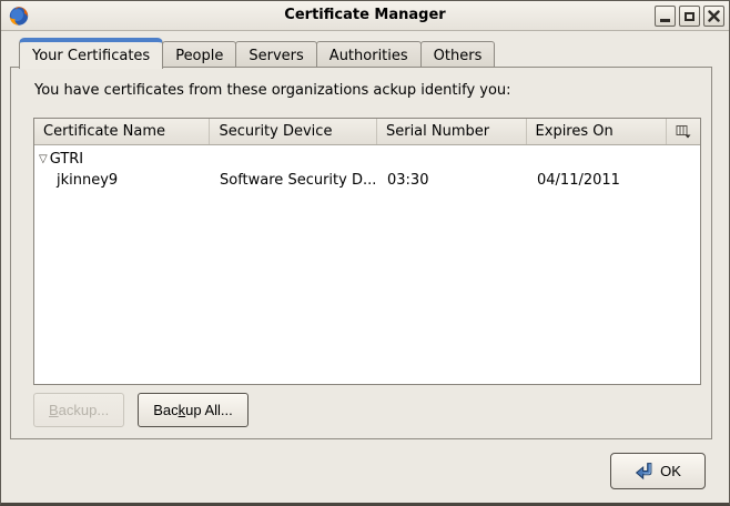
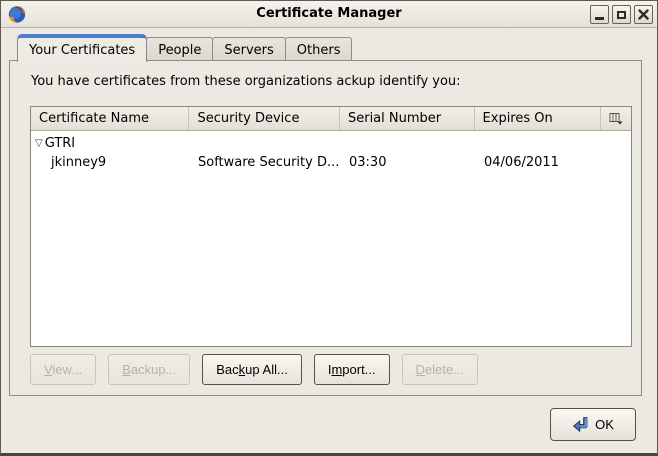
  Certificate Manager
  Your Certificates
  People
  Servers
- Authorities
  Others
  You have certificates from these organizations ackup identify you:
  Certificate Name
  Security Device
  Serial Number
  Expires On
  ▽
  GTRI
  jkinney9
  Software Security D...
  03:30
- 04/11/2011
+ 04/06/2011
+ View...
  Backup...
  Backup All...
+ Import...
+ Delete...
  OK
